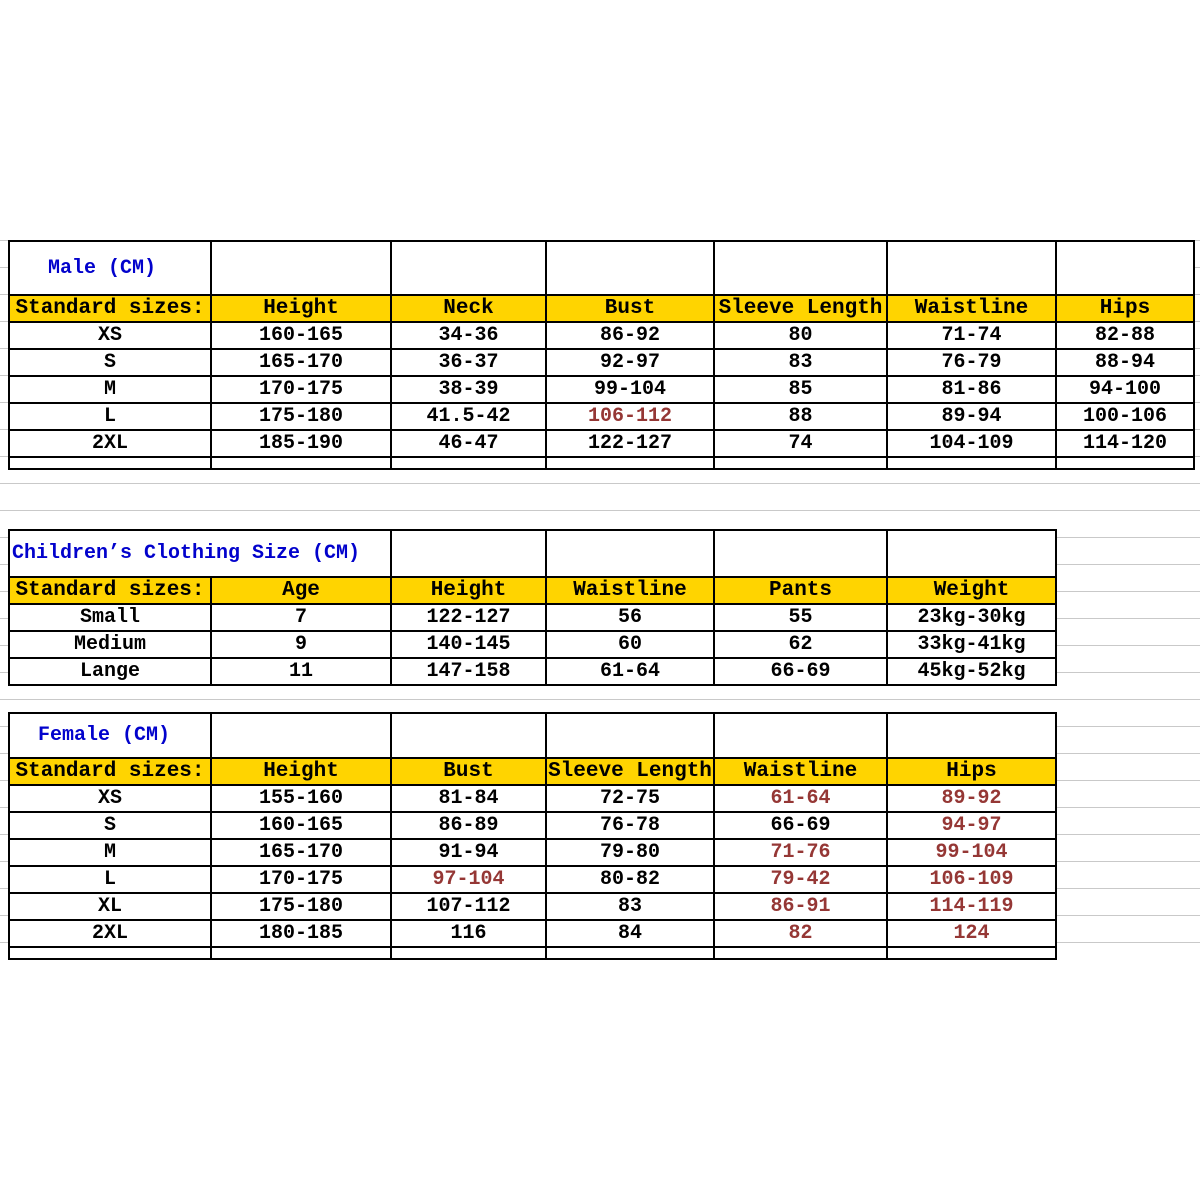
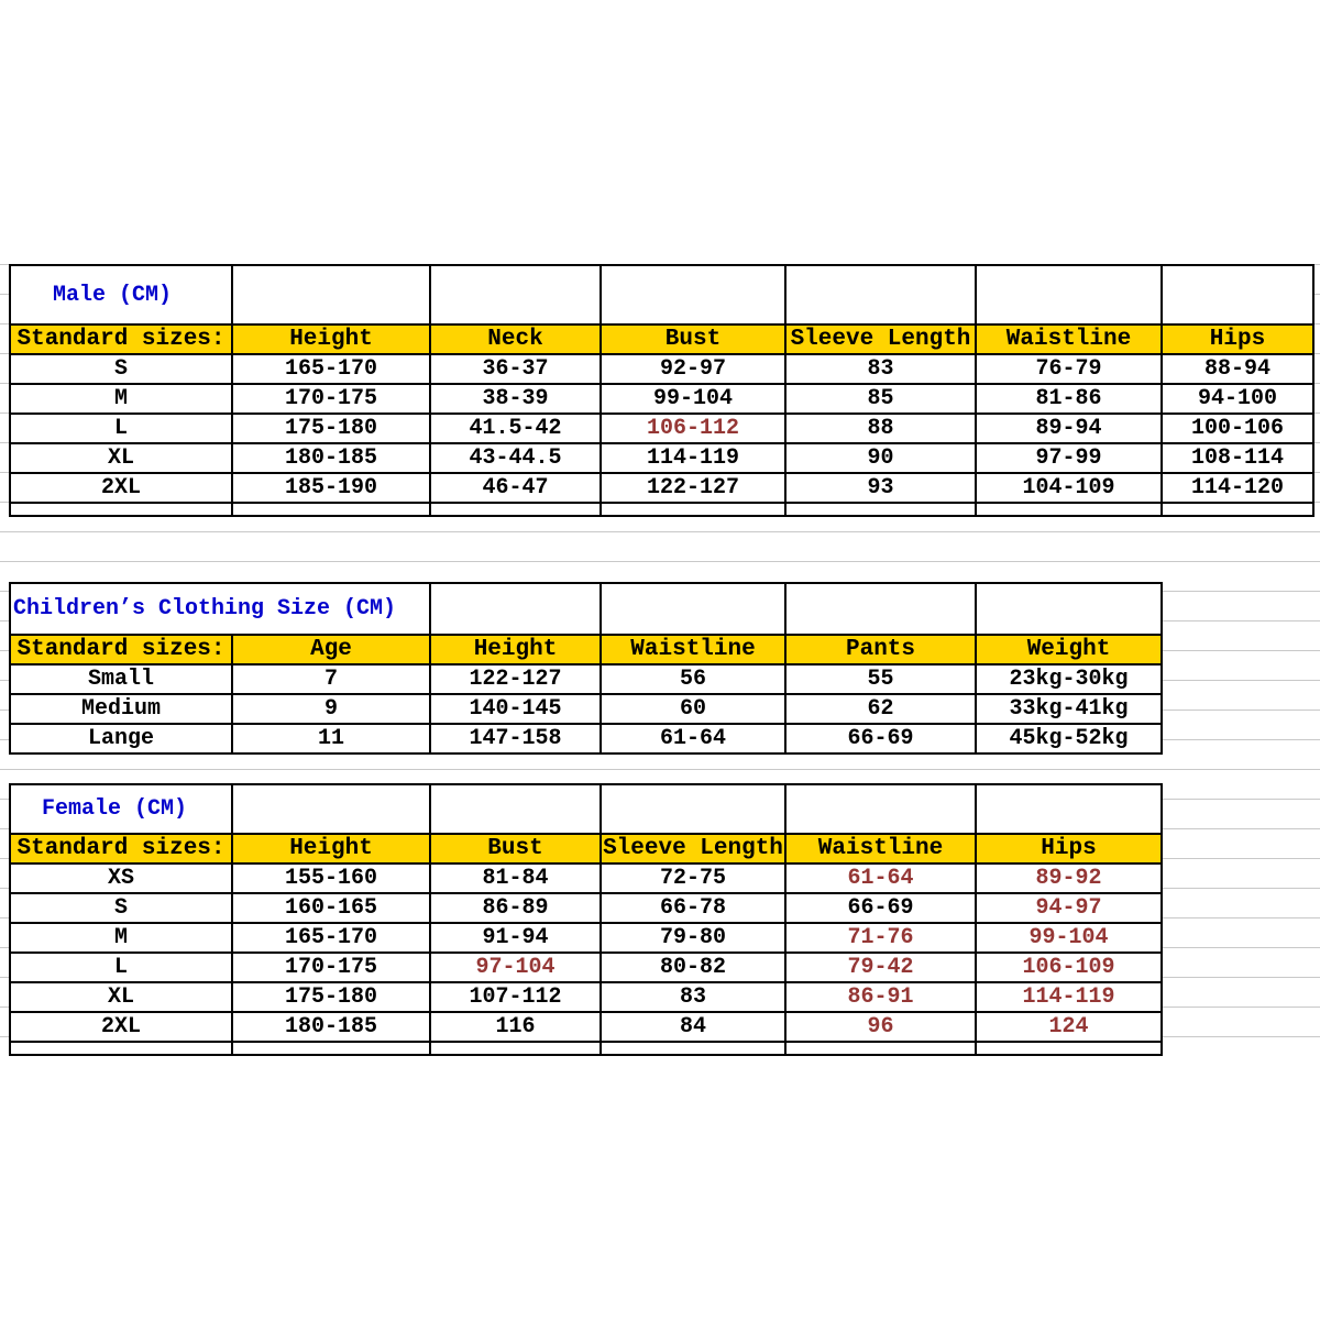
  Male (CM)
  Standard sizes:	Height	Neck	Bust	Sleeve Length	Waistline	Hips
- XS	160-165	34-36	86-92	80	71-74	82-88
  S	165-170	36-37	92-97	83	76-79	88-94
  M	170-175	38-39	99-104	85	81-86	94-100
  L	175-180	41.5-42	106-112	88	89-94	100-106
+ XL	180-185	43-44.5	114-119	90	97-99	108-114
- 2XL	185-190	46-47	122-127	74	104-109	114-120
+ 2XL	185-190	46-47	122-127	93	104-109	114-120
  Children’s Clothing Size (CM)
  Standard sizes:	Age	Height	Waistline	Pants	Weight
  Small	7	122-127	56	55	23kg-30kg
  Medium	9	140-145	60	62	33kg-41kg
  Lange	11	147-158	61-64	66-69	45kg-52kg
  Female (CM)
  Standard sizes:	Height	Bust	Sleeve Length	Waistline	Hips
  XS	155-160	81-84	72-75	61-64	89-92
- S	160-165	86-89	76-78	66-69	94-97
+ S	160-165	86-89	66-78	66-69	94-97
  M	165-170	91-94	79-80	71-76	99-104
  L	170-175	97-104	80-82	79-42	106-109
  XL	175-180	107-112	83	86-91	114-119
- 2XL	180-185	116	84	82	124
+ 2XL	180-185	116	84	96	124
